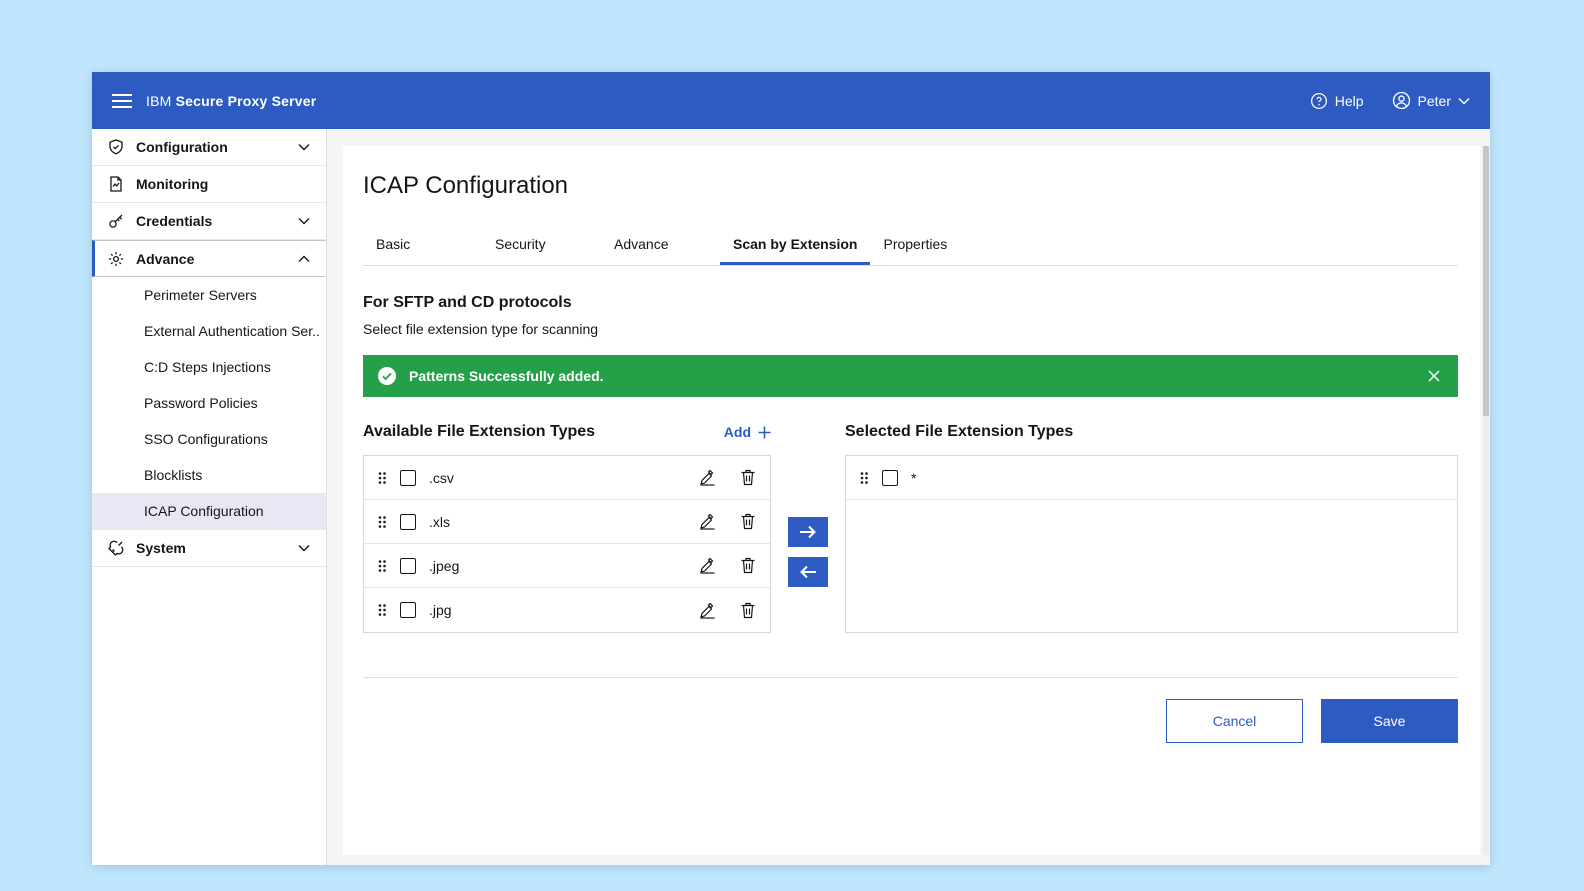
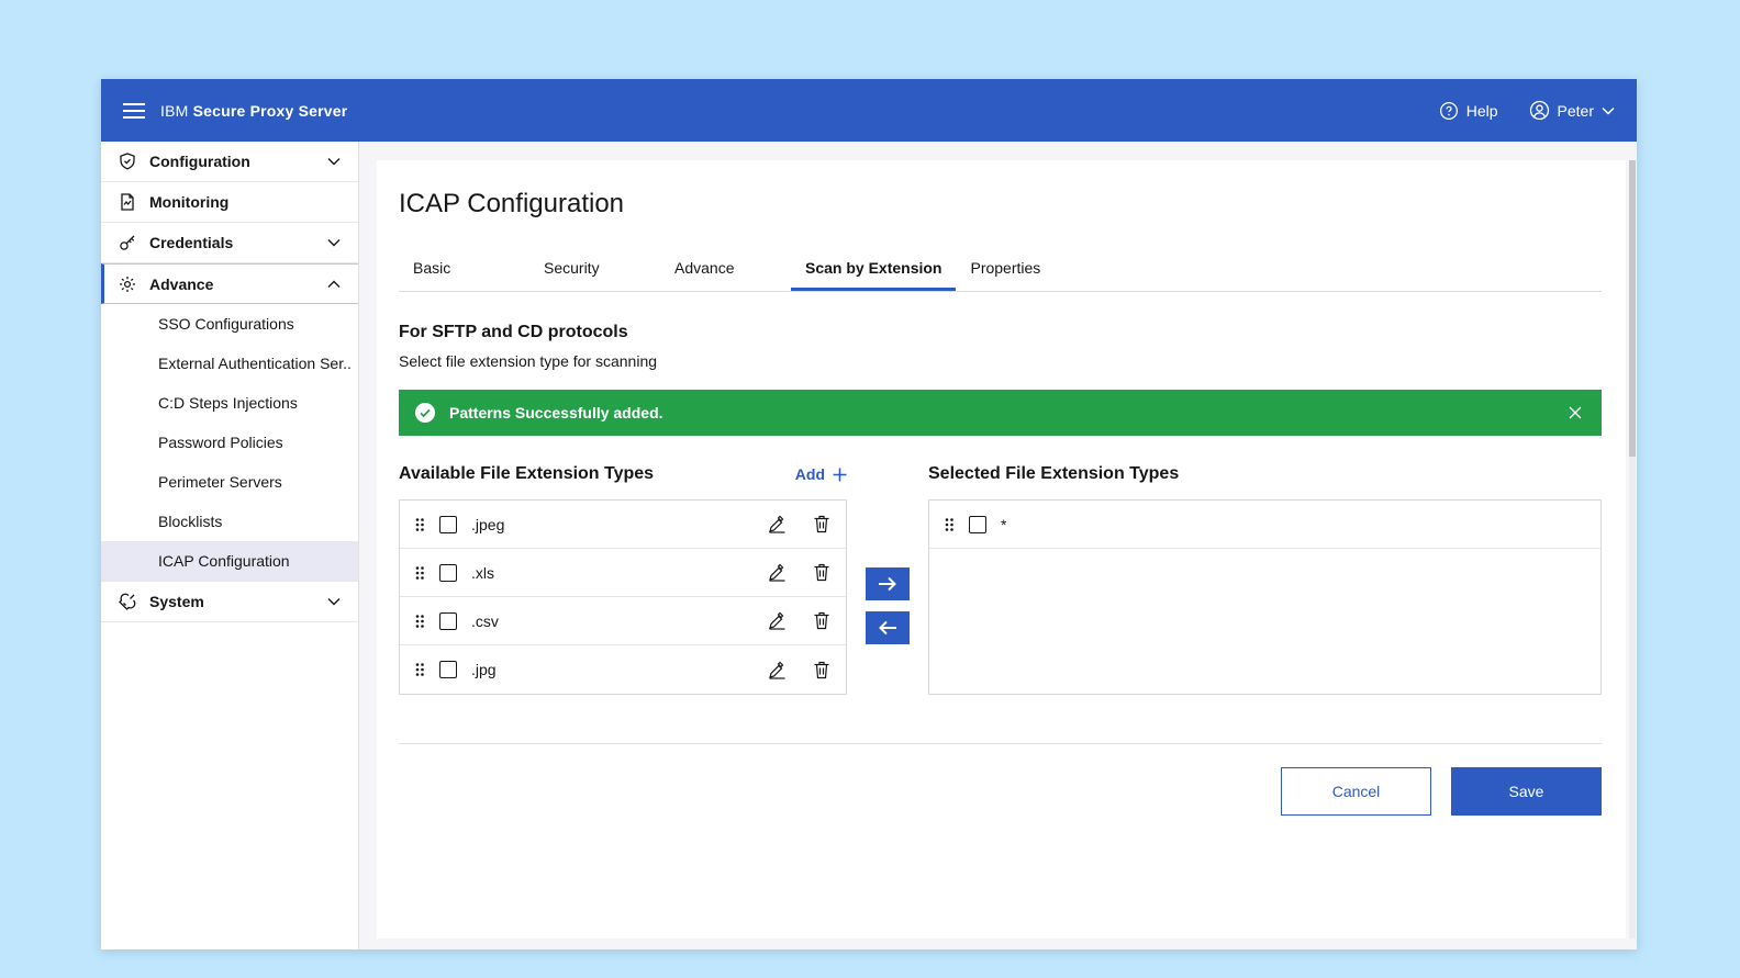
  IBM Secure Proxy Server
  Help
  Peter
  Configuration
  Monitoring
  Credentials
  Advance
- Perimeter Servers
+ SSO Configurations
  External Authentication Ser..
  C:D Steps Injections
  Password Policies
- SSO Configurations
+ Perimeter Servers
  Blocklists
  ICAP Configuration
  System
  ICAP Configuration
  Basic
  Security
  Advance
  Scan by Extension
  Properties
  For SFTP and CD protocols
  Select file extension type for scanning
  Patterns Successfully added.
  Available File Extension Types
  Add
- .csv
+ .jpeg
  .xls
- .jpeg
+ .csv
  .jpg
  Selected File Extension Types
  *
  Cancel
  Save
